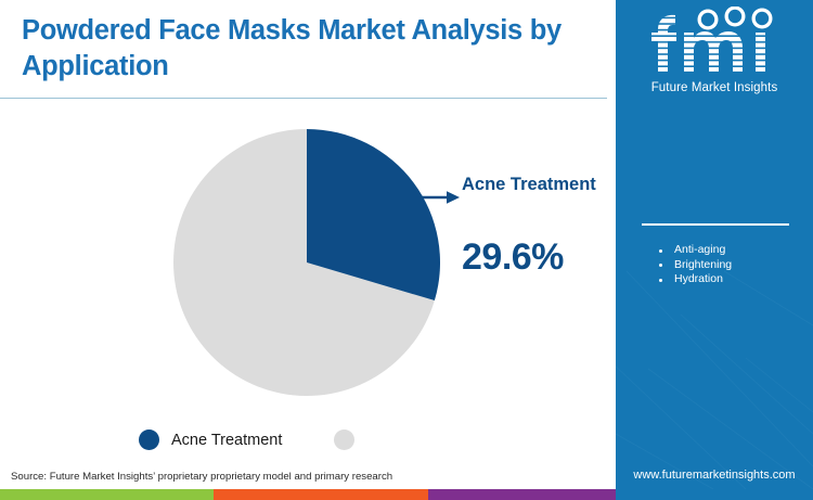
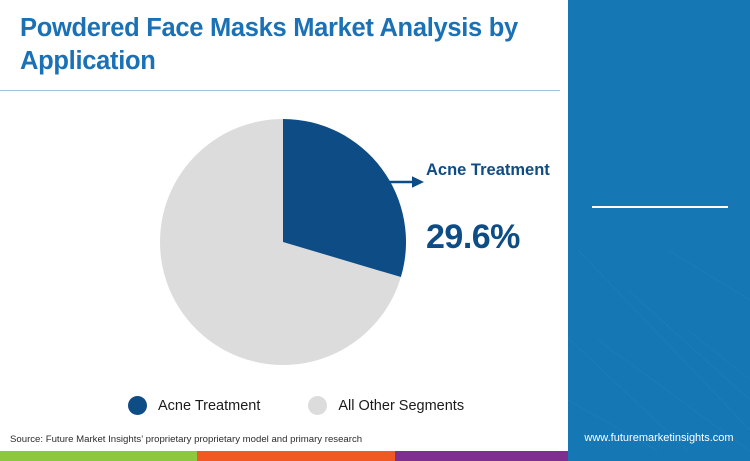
  Powdered Face Masks Market Analysis by Application
  Acne Treatment
  29.6%
  Acne Treatment
+ All Other Segments
  Source: Future Market Insights’ proprietary proprietary model and primary research
- Future Market Insights
- Anti-aging
- Brightening
- Hydration
  www.futuremarketinsights.com
